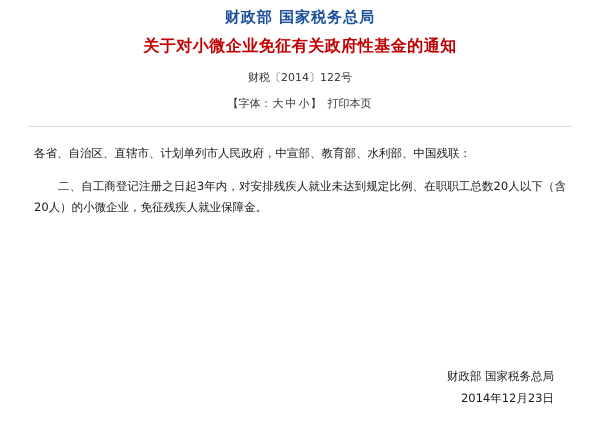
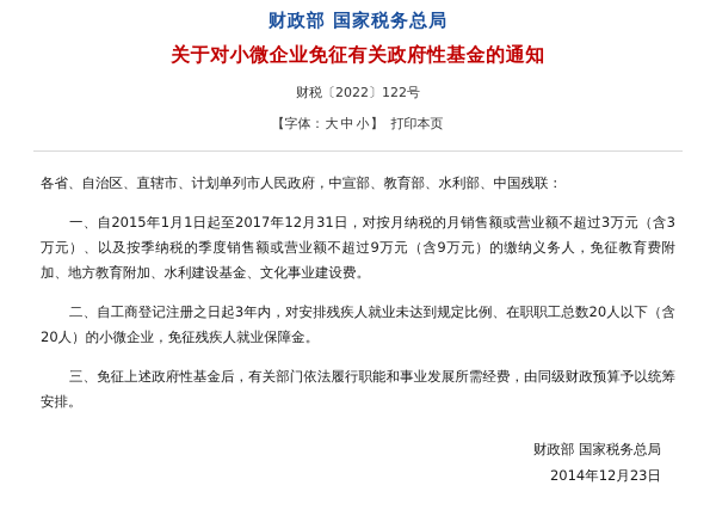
  财政部 国家税务总局
  关于对小微企业免征有关政府性基金的通知
- 财税〔2014〕122号
+ 财税〔2022〕122号
  【字体：大 中 小】 打印本页
  各省、自治区、直辖市、计划单列市人民政府，中宣部、教育部、水利部、中国残联：
+ 一、自2015年1月1日起至2017年12月31日，对按月纳税的月销售额或营业额不超过3万元（含3万元）、以及按季纳税的季度销售额或营业额不超过9万元（含9万元）的缴纳义务人，免征教育费附加、地方教育附加、水利建设基金、文化事业建设费。
  二、自工商登记注册之日起3年内，对安排残疾人就业未达到规定比例、在职职工总数20人以下（含20人）的小微企业，免征残疾人就业保障金。
+ 三、免征上述政府性基金后，有关部门依法履行职能和事业发展所需经费，由同级财政预算予以统筹安排。
  财政部 国家税务总局
  2014年12月23日
